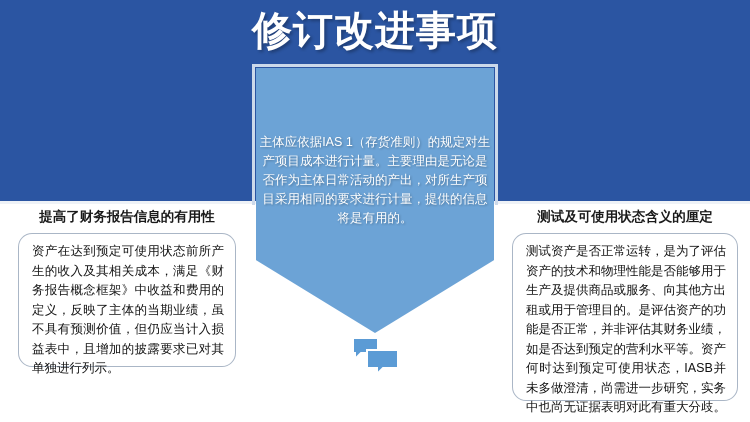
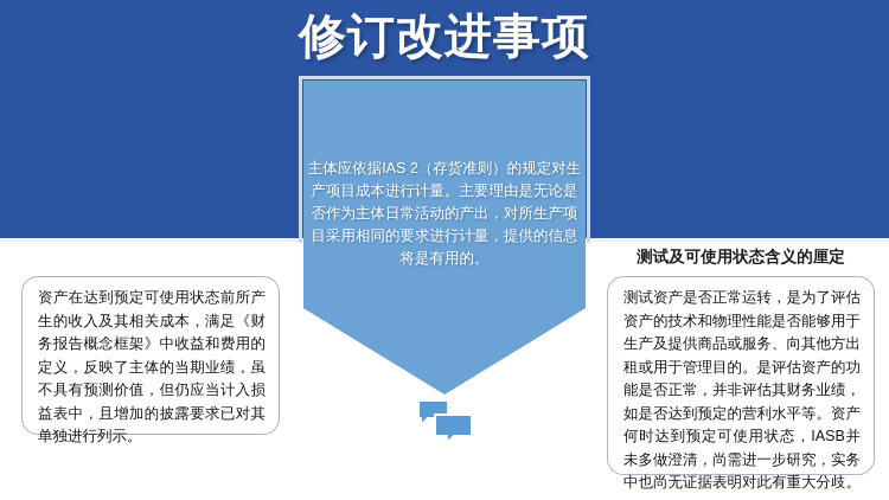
  修订改进事项
- 主体应依据IAS 1（存货准则）的规定对生产项目成本进行计量。主要理由是无论是否作为主体日常活动的产出，对所生产项目采用相同的要求进行计量，提供的信息将是有用的。
+ 主体应依据IAS 2（存货准则）的规定对生产项目成本进行计量。主要理由是无论是否作为主体日常活动的产出，对所生产项目采用相同的要求进行计量，提供的信息将是有用的。
- 提高了财务报告信息的有用性
  资产在达到预定可使用状态前所产生的收入及其相关成本，满足《财务报告概念框架》中收益和费用的定义，反映了主体的当期业绩，虽不具有预测价值，但仍应当计入损益表中，且增加的披露要求已对其单独进行列示。
  测试及可使用状态含义的厘定
  测试资产是否正常运转，是为了评估资产的技术和物理性能是否能够用于生产及提供商品或服务、向其他方出租或用于管理目的。是评估资产的功能是否正常，并非评估其财务业绩，如是否达到预定的营利水平等。资产何时达到预定可使用状态，IASB并未多做澄清，尚需进一步研究，实务中也尚无证据表明对此有重大分歧。
